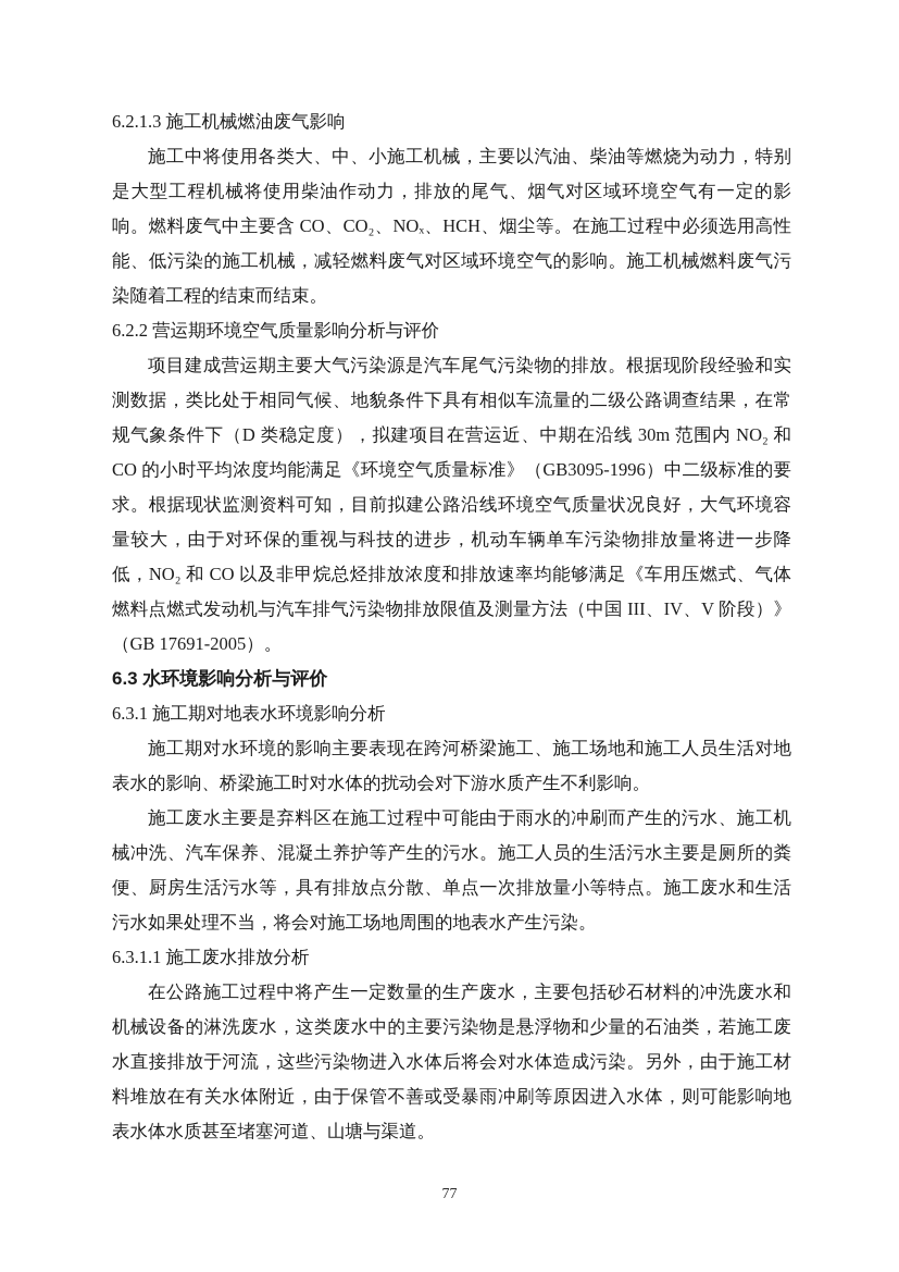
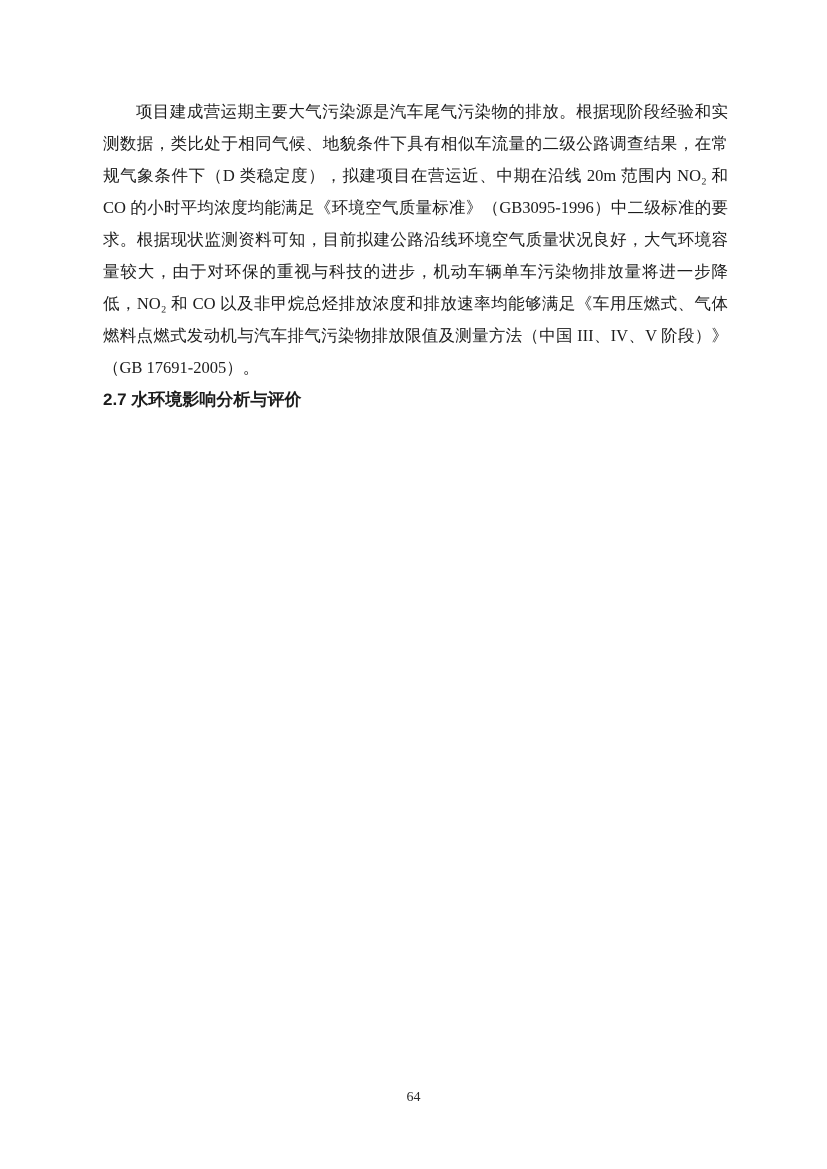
- 6.2.1.3 施工机械燃油废气影响
- 施工中将使用各类大、中、小施工机械，主要以汽油、柴油等燃烧为动力，特别是大型工程机械将使用柴油作动力，排放的尾气、烟气对区域环境空气有一定的影响。燃料废气中主要含 CO、CO₂、NOₓ、HCH、烟尘等。在施工过程中必须选用高性能、低污染的施工机械，减轻燃料废气对区域环境空气的影响。施工机械燃料废气污染随着工程的结束而结束。
- 6.2.2 营运期环境空气质量影响分析与评价
- 项目建成营运期主要大气污染源是汽车尾气污染物的排放。根据现阶段经验和实测数据，类比处于相同气候、地貌条件下具有相似车流量的二级公路调查结果，在常规气象条件下（D 类稳定度），拟建项目在营运近、中期在沿线 30m 范围内 NO₂ 和 CO 的小时平均浓度均能满足《环境空气质量标准》（GB3095-1996）中二级标准的要求。根据现状监测资料可知，目前拟建公路沿线环境空气质量状况良好，大气环境容量较大，由于对环保的重视与科技的进步，机动车辆单车污染物排放量将进一步降低，NO₂ 和 CO 以及非甲烷总烃排放浓度和排放速率均能够满足《车用压燃式、气体燃料点燃式发动机与汽车排气污染物排放限值及测量方法（中国 III、IV、V 阶段）》（GB 17691-2005）。
+ 项目建成营运期主要大气污染源是汽车尾气污染物的排放。根据现阶段经验和实测数据，类比处于相同气候、地貌条件下具有相似车流量的二级公路调查结果，在常规气象条件下（D 类稳定度），拟建项目在营运近、中期在沿线 20m 范围内 NO₂ 和 CO 的小时平均浓度均能满足《环境空气质量标准》（GB3095-1996）中二级标准的要求。根据现状监测资料可知，目前拟建公路沿线环境空气质量状况良好，大气环境容量较大，由于对环保的重视与科技的进步，机动车辆单车污染物排放量将进一步降低，NO₂ 和 CO 以及非甲烷总烃排放浓度和排放速率均能够满足《车用压燃式、气体燃料点燃式发动机与汽车排气污染物排放限值及测量方法（中国 III、IV、V 阶段）》（GB 17691-2005）。
- 6.3 水环境影响分析与评价
+ 2.7 水环境影响分析与评价
- 6.3.1 施工期对地表水环境影响分析
- 施工期对水环境的影响主要表现在跨河桥梁施工、施工场地和施工人员生活对地表水的影响、桥梁施工时对水体的扰动会对下游水质产生不利影响。
- 施工废水主要是弃料区在施工过程中可能由于雨水的冲刷而产生的污水、施工机械冲洗、汽车保养、混凝土养护等产生的污水。施工人员的生活污水主要是厕所的粪便、厨房生活污水等，具有排放点分散、单点一次排放量小等特点。施工废水和生活污水如果处理不当，将会对施工场地周围的地表水产生污染。
- 6.3.1.1 施工废水排放分析
- 在公路施工过程中将产生一定数量的生产废水，主要包括砂石材料的冲洗废水和机械设备的淋洗废水，这类废水中的主要污染物是悬浮物和少量的石油类，若施工废水直接排放于河流，这些污染物进入水体后将会对水体造成污染。另外，由于施工材料堆放在有关水体附近，由于保管不善或受暴雨冲刷等原因进入水体，则可能影响地表水体水质甚至堵塞河道、山塘与渠道。
- 77
+ 64
